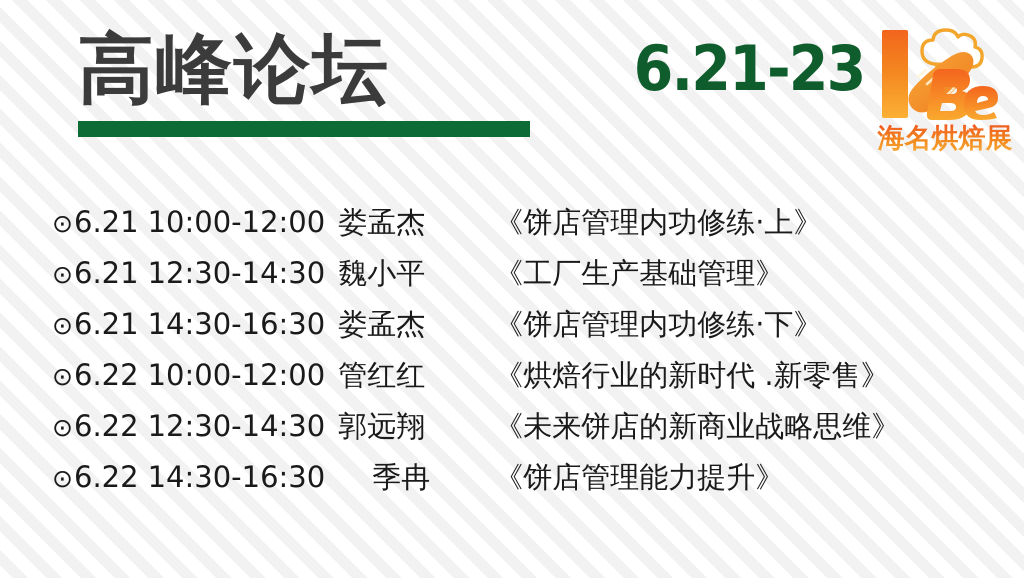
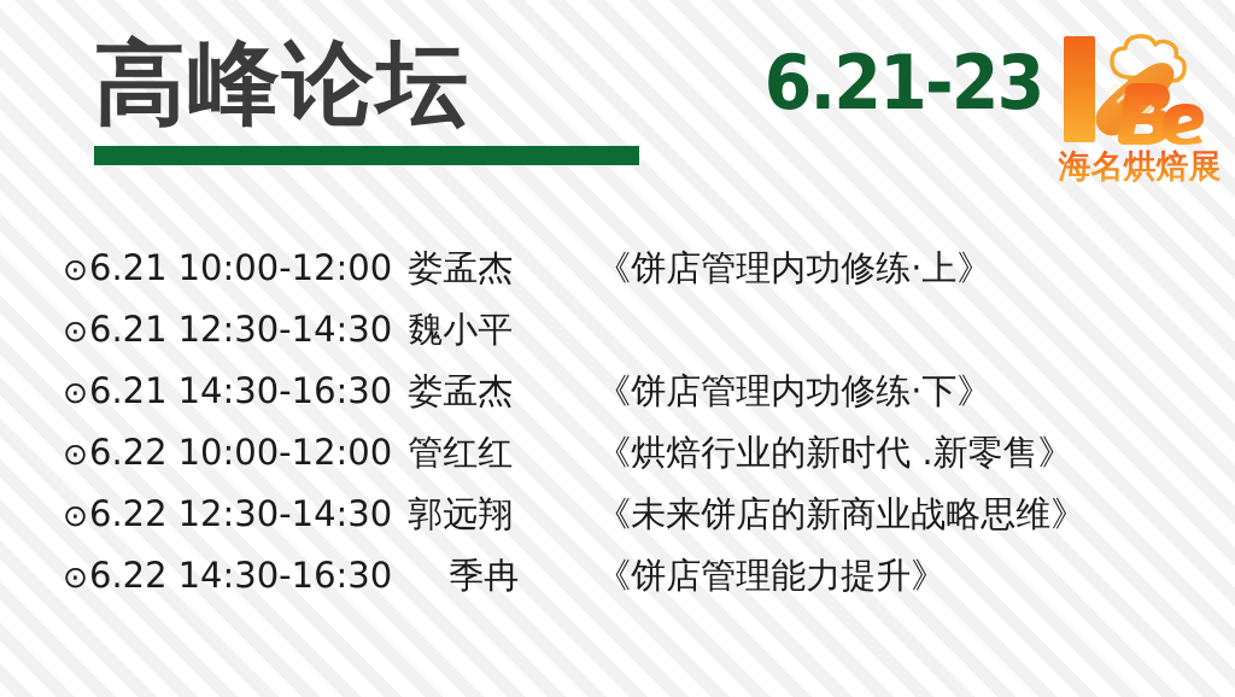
  高峰论坛
  6.21-23
  海名烘焙展
  ⊙
  6.21
  10:00-12:00
  娄孟杰
  《饼店管理内功修练·上》
  ⊙
  6.21
  12:30-14:30
  魏小平
- 《工厂生产基础管理》
  ⊙
  6.21
  14:30-16:30
  娄孟杰
  《饼店管理内功修练·下》
  ⊙
  6.22
  10:00-12:00
  管红红
  《烘焙行业的新时代 .新零售》
  ⊙
  6.22
  12:30-14:30
  郭远翔
  《未来饼店的新商业战略思维》
  ⊙
  6.22
  14:30-16:30
  季冉
  《饼店管理能力提升》
